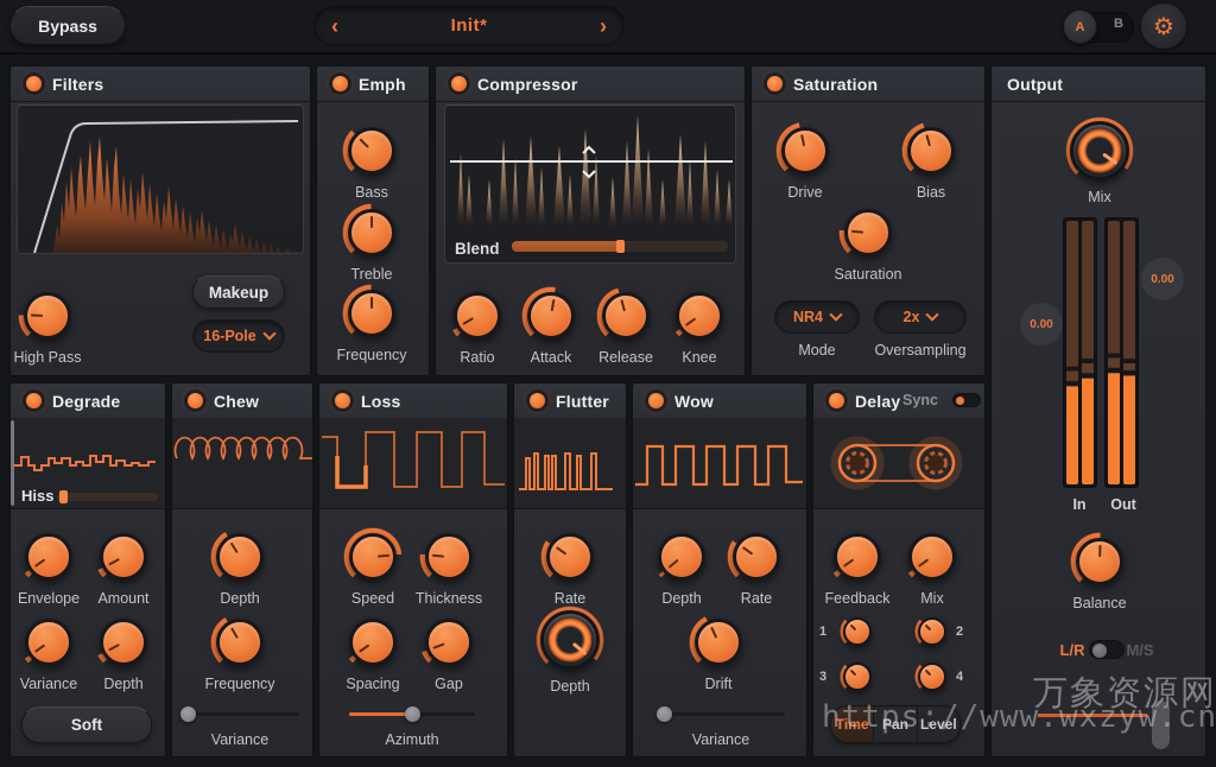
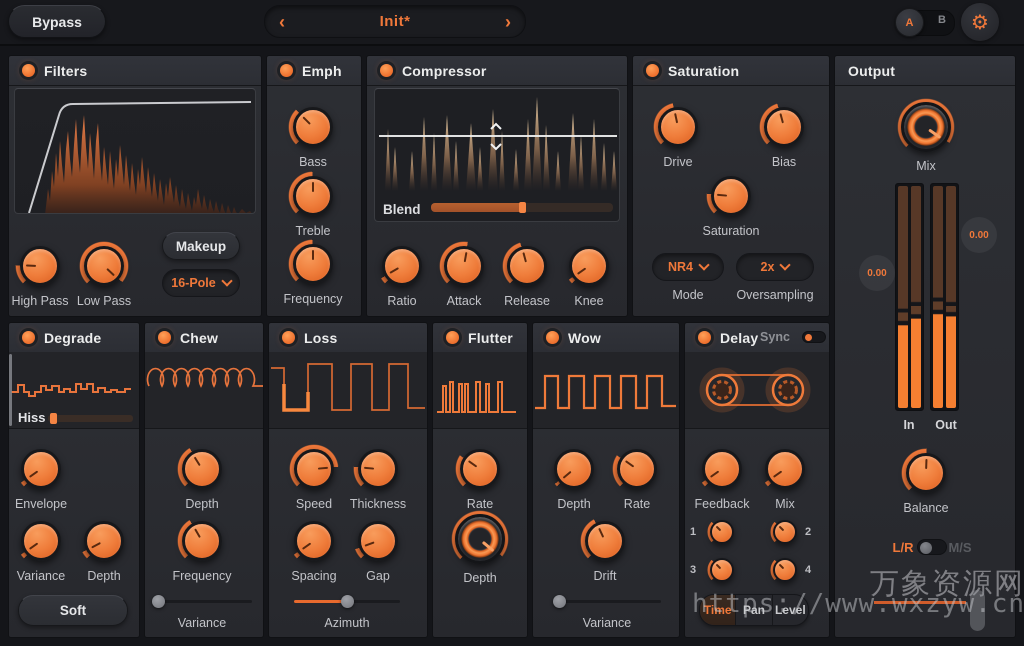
  Bypass
  ‹
  Init*
  ›
  B
  A
  ⚙
  Filters
  Emph
  Compressor
  Saturation
  Output
  Degrade
  Chew
  Loss
  Flutter
  Wow
  Delay
  Sync
  High Pass
+ Low Pass
  Makeup
  16-Pole
  Bass
  Treble
  Frequency
  Blend
  Ratio
  Attack
  Release
  Knee
  Drive
  Bias
  Saturation
  NR4
  2x
  Mode
  Oversampling
  Mix
  0.00
  0.00
  In
  Out
  Balance
  L/R
  M/S
  Hiss
  Envelope
- Amount
  Variance
  Depth
  Soft
  Depth
  Frequency
  Variance
  Speed
  Thickness
  Spacing
  Gap
  Azimuth
  Rate
  Depth
  Depth
  Rate
  Drift
  Variance
  Feedback
  Mix
  1
  2
  3
  4
  Time
  Pan
  Level
  万象资源网
  https://www.wxzyw.cn
